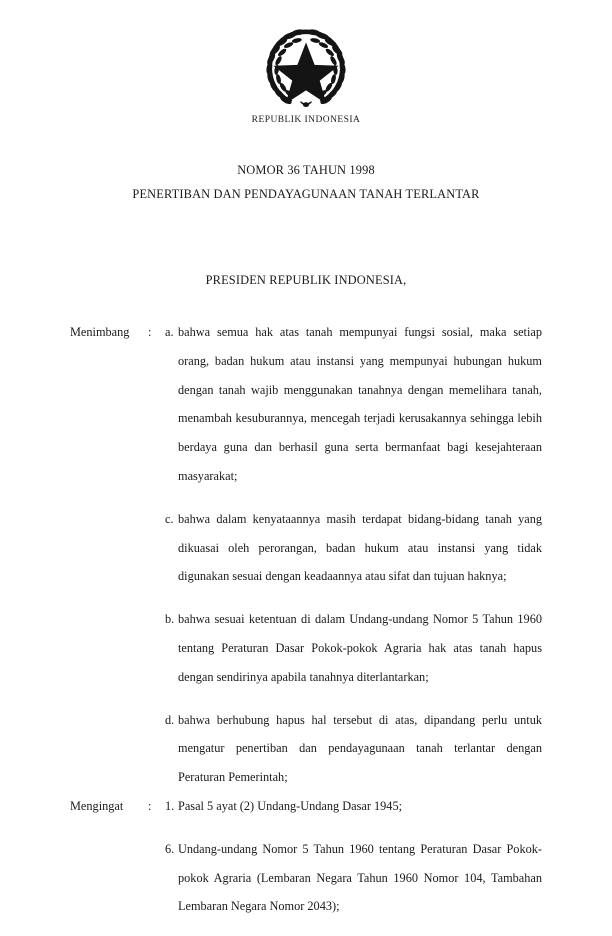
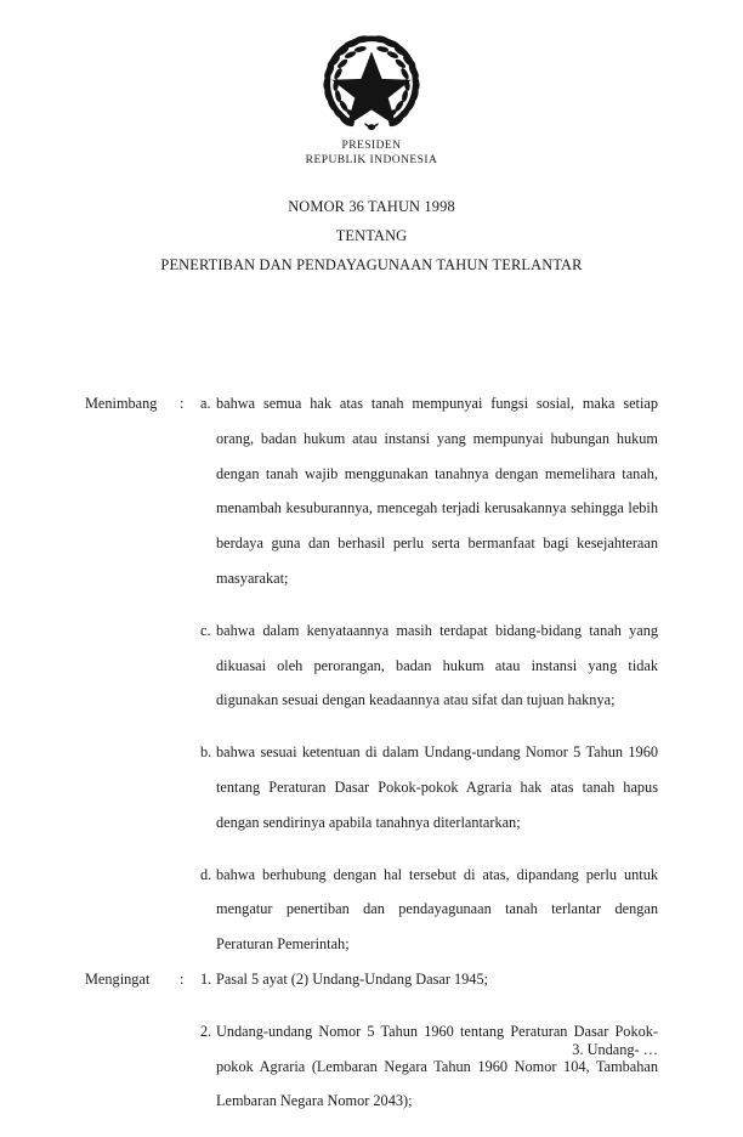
+ PRESIDEN
  REPUBLIK INDONESIA
  NOMOR 36 TAHUN 1998
+ TENTANG
- PENERTIBAN DAN PENDAYAGUNAAN TANAH TERLANTAR
+ PENERTIBAN DAN PENDAYAGUNAAN TAHUN TERLANTAR
- PRESIDEN REPUBLIK INDONESIA,
  Menimbang
  :
  a.
- bahwa semua hak atas tanah mempunyai fungsi sosial, maka setiap orang, badan hukum atau instansi yang mempunyai hubungan hukum dengan tanah wajib menggunakan tanahnya dengan memelihara tanah, menambah kesuburannya, mencegah terjadi kerusakannya sehingga lebih berdaya guna dan berhasil guna serta bermanfaat bagi kesejahteraan masyarakat;
+ bahwa semua hak atas tanah mempunyai fungsi sosial, maka setiap orang, badan hukum atau instansi yang mempunyai hubungan hukum dengan tanah wajib menggunakan tanahnya dengan memelihara tanah, menambah kesuburannya, mencegah terjadi kerusakannya sehingga lebih berdaya guna dan berhasil perlu serta bermanfaat bagi kesejahteraan masyarakat;
  c.
  bahwa dalam kenyataannya masih terdapat bidang-bidang tanah yang dikuasai oleh perorangan, badan hukum atau instansi yang tidak digunakan sesuai dengan keadaannya atau sifat dan tujuan haknya;
  b.
  bahwa sesuai ketentuan di dalam Undang-undang Nomor 5 Tahun 1960 tentang Peraturan Dasar Pokok-pokok Agraria hak atas tanah hapus dengan sendirinya apabila tanahnya diterlantarkan;
  d.
- bahwa berhubung hapus hal tersebut di atas, dipandang perlu untuk mengatur penertiban dan pendayagunaan tanah terlantar dengan Peraturan Pemerintah;
+ bahwa berhubung dengan hal tersebut di atas, dipandang perlu untuk mengatur penertiban dan pendayagunaan tanah terlantar dengan Peraturan Pemerintah;
  Mengingat
  :
  1.
  Pasal 5 ayat (2) Undang-Undang Dasar 1945;
- 6.
+ 2.
  Undang-undang Nomor 5 Tahun 1960 tentang Peraturan Dasar Pokok-pokok Agraria (Lembaran Negara Tahun 1960 Nomor 104, Tambahan Lembaran Negara Nomor 2043);
+ 3. Undang- …
